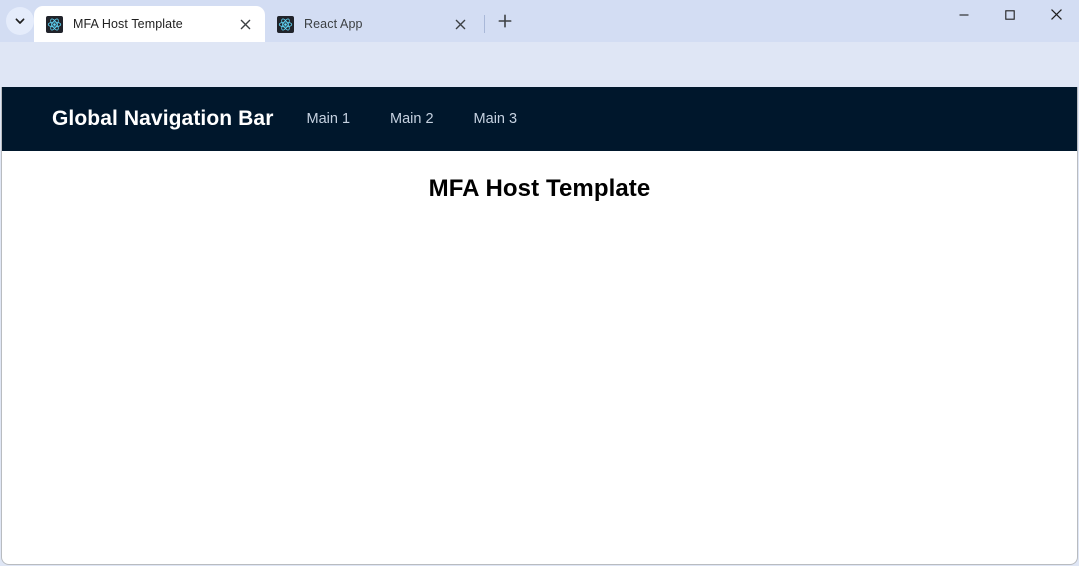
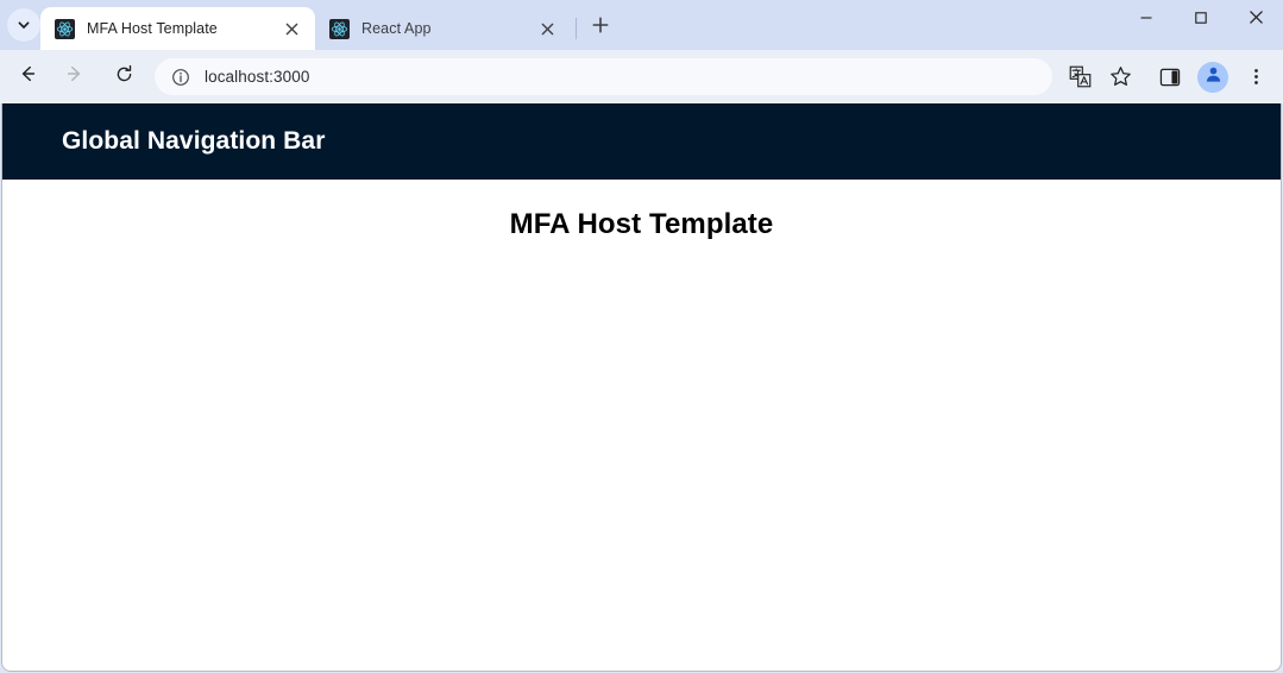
  MFA Host Template
  React App
+ localhost:3000
  Global Navigation Bar
- Main 1
- Main 2
- Main 3
  MFA Host Template
